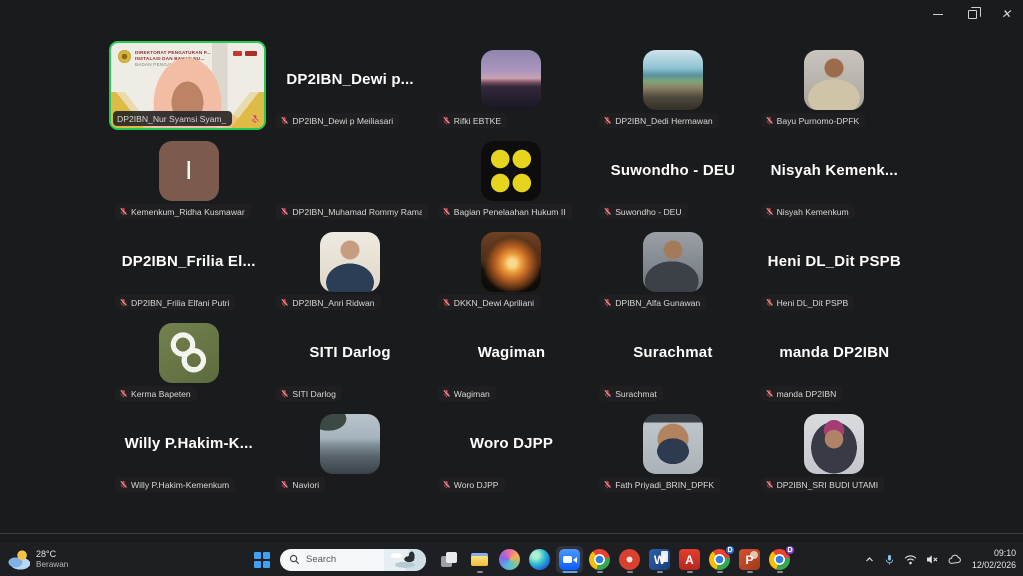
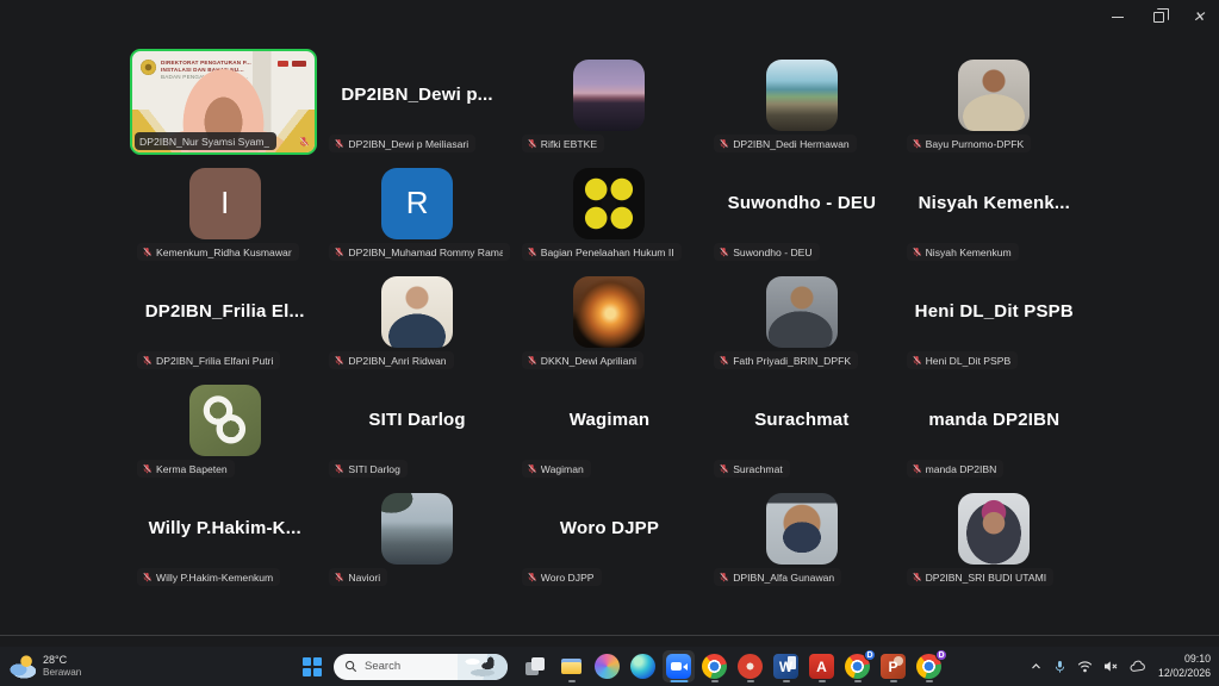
  ✕
  DP2IBN_Nur Syamsi Syam_
  DP2IBN_Dewi p...
  DP2IBN_Dewi p Meiliasari
  Rifki EBTKE
  DP2IBN_Dedi Hermawan
  Bayu Purnomo-DPFK
  I
  Kemenkum_Ridha Kusmawar
+ R
  DP2IBN_Muhamad Rommy Rama
  Bagian Penelaahan Hukum II
  Suwondho - DEU
  Suwondho - DEU
  Nisyah Kemenk...
  Nisyah Kemenkum
  DP2IBN_Frilia El...
  DP2IBN_Frilia Elfani Putri
  DP2IBN_Anri Ridwan
  DKKN_Dewi Apriliani
- DPIBN_Alfa Gunawan
+ Fath Priyadi_BRIN_DPFK
  Heni DL_Dit PSPB
  Heni DL_Dit PSPB
  Kerma Bapeten
  SITI Darlog
  SITI Darlog
  Wagiman
  Wagiman
  Surachmat
  Surachmat
  manda DP2IBN
  manda DP2IBN
  Willy P.Hakim-K...
  Willy P.Hakim-Kemenkum
  Naviori
  Woro DJPP
  Woro DJPP
- Fath Priyadi_BRIN_DPFK
+ DPIBN_Alfa Gunawan
  DP2IBN_SRI BUDI UTAMI
  28°C
  Berawan
  Search
  09:10
  12/02/2026
